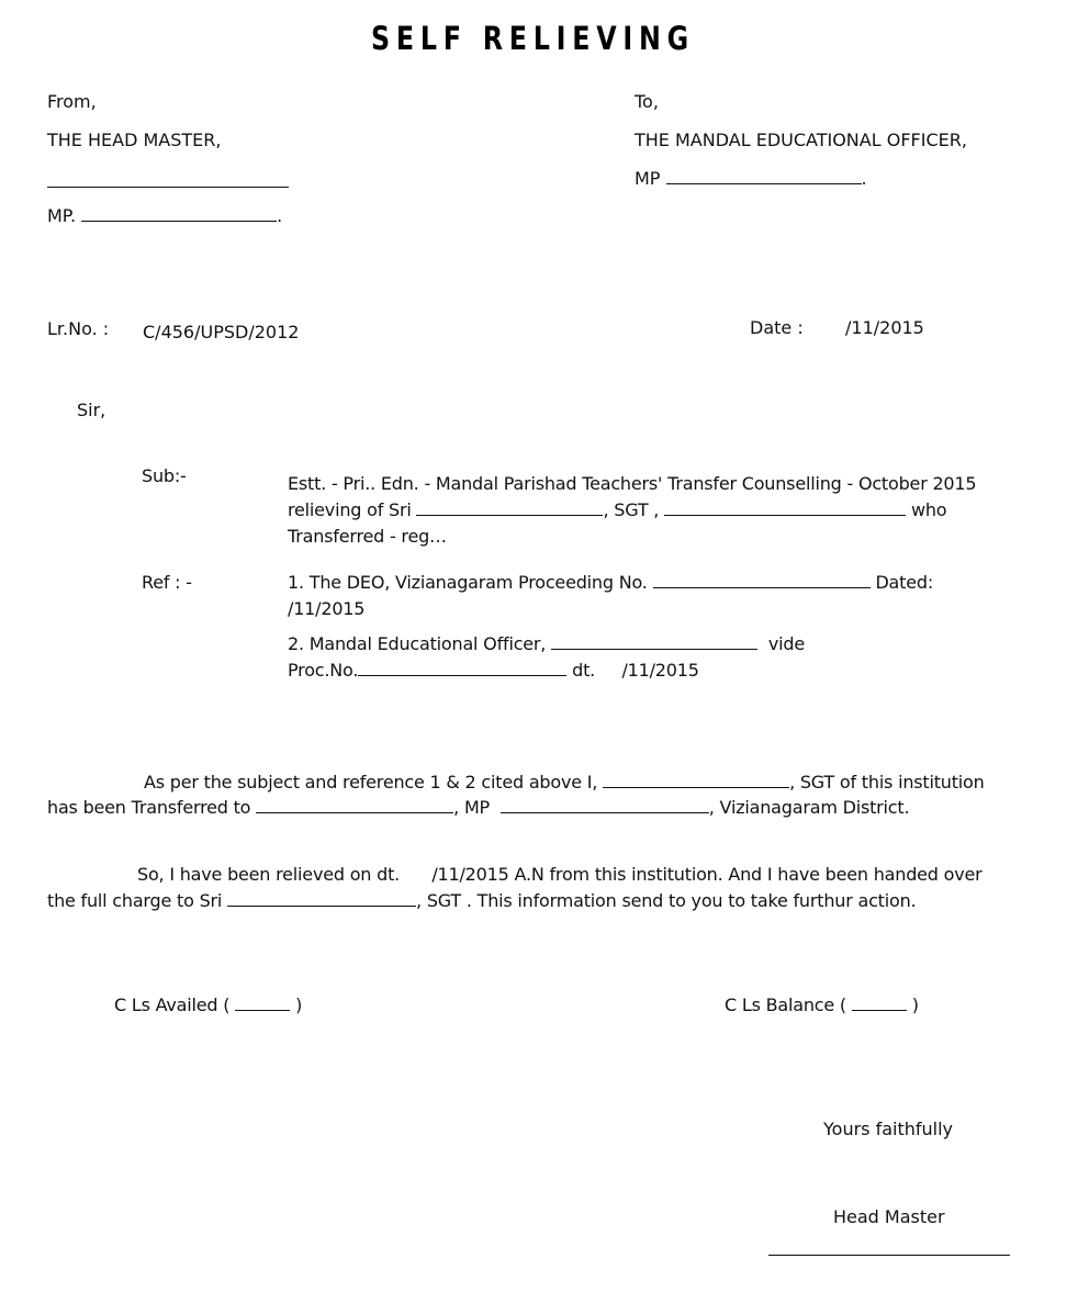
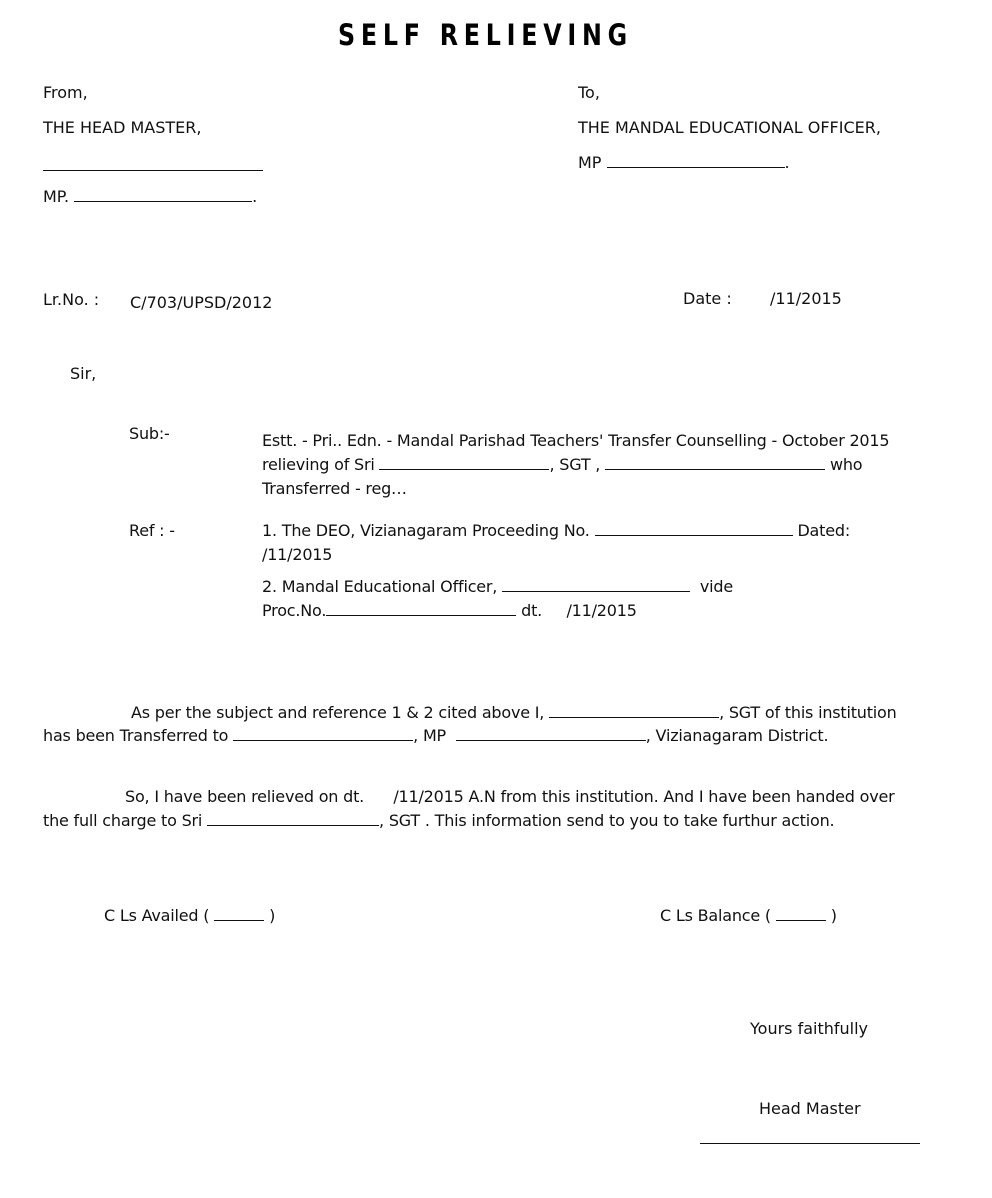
  SELF RELIEVING
  From,
  THE HEAD MASTER,
  MP. .
  To,
  THE MANDAL EDUCATIONAL OFFICER,
  MP .
  Lr.No. :
- C/456/UPSD/2012
+ C/703/UPSD/2012
  Date :
  /11/2015
  Sir,
  Sub:-
  Estt. - Pri.. Edn. - Mandal Parishad Teachers' Transfer Counselling - October 2015
  relieving of Sri , SGT , who
  Transferred - reg…
  Ref : -
  1. The DEO, Vizianagaram Proceeding No. Dated:
  /11/2015
  2. Mandal Educational Officer, vide
  Proc.No. dt. /11/2015
  As per the subject and reference 1 & 2 cited above I, , SGT of this institution
  has been Transferred to , MP , Vizianagaram District.
  So, I have been relieved on dt. /11/2015 A.N from this institution. And I have been handed over
  the full charge to Sri , SGT . This information send to you to take furthur action.
  C Ls Availed ( )
  C Ls Balance ( )
  Yours faithfully
  Head Master
